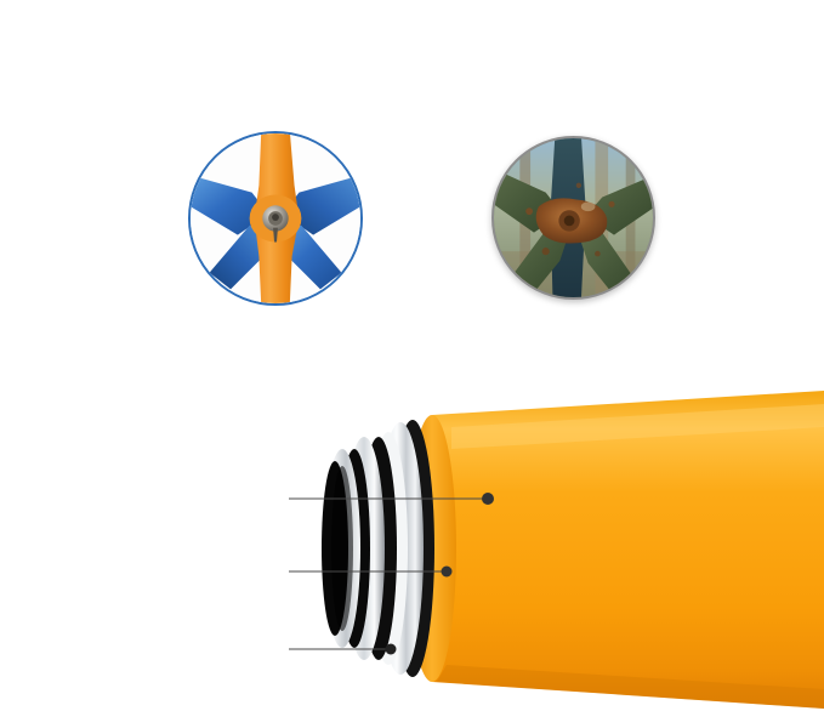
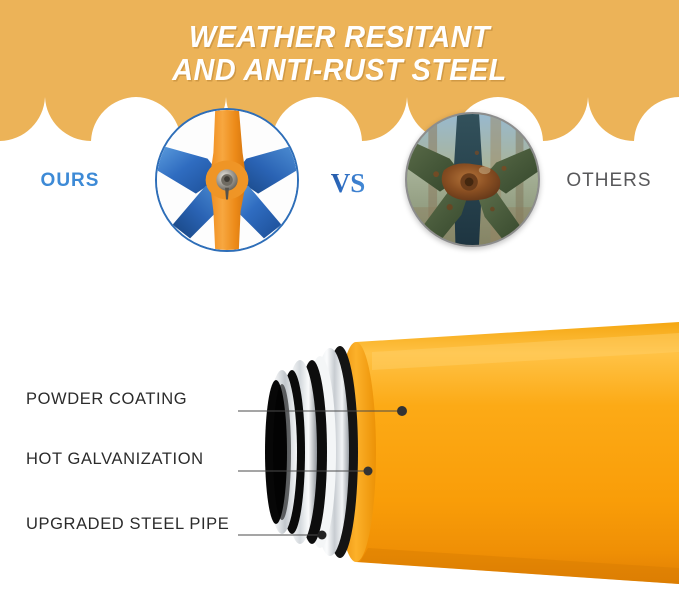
+ WEATHER RESITANT
+ AND ANTI-RUST STEEL
+ OURS
+ VS
+ OTHERS
+ POWDER COATING
+ HOT GALVANIZATION
+ UPGRADED STEEL PIPE
